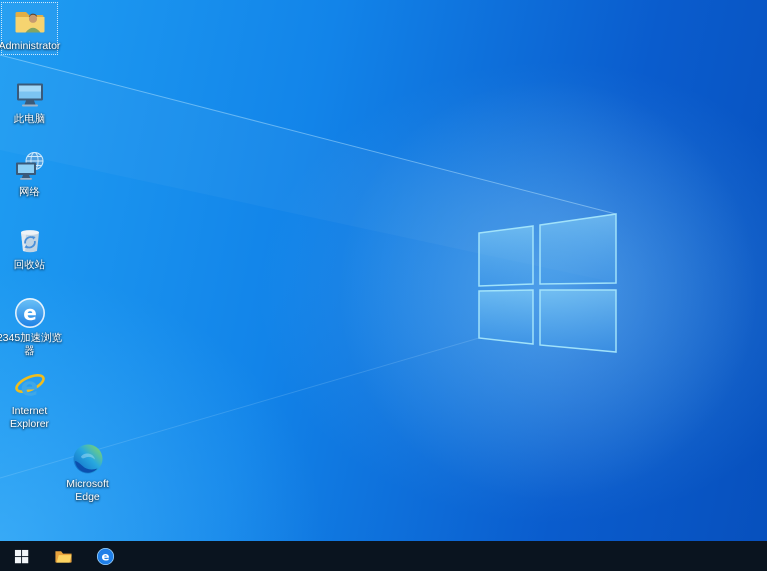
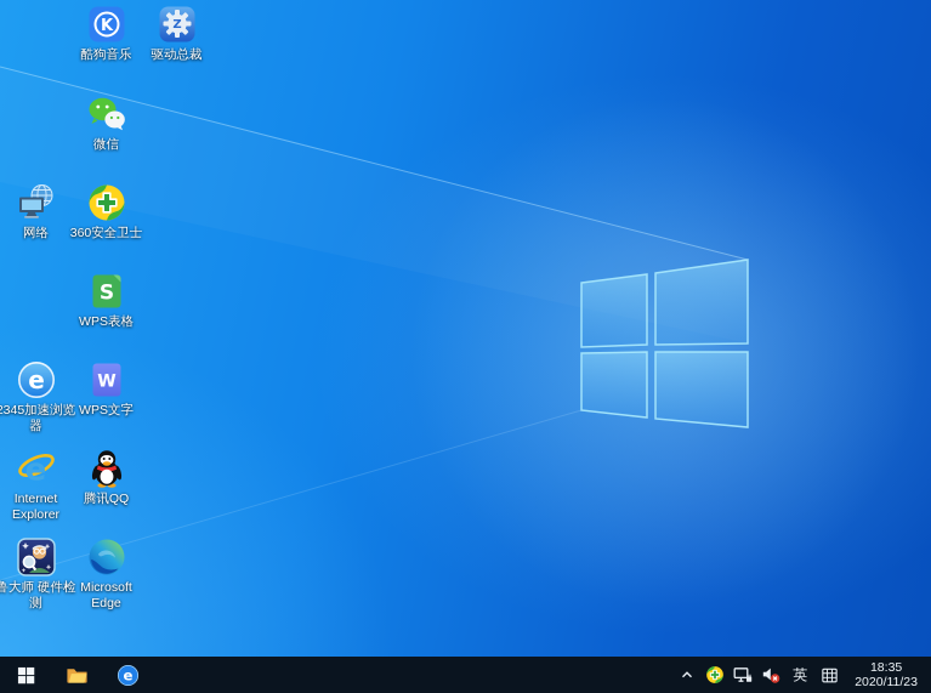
- Administrator
- 此电脑
  网络
- 回收站
  e
  345加速浏览器
  e
  Internet Explorer
+ 鲁大师 硬件检测
+ K
+ 酷狗音乐
+ 微信
+ 360安全卫士
+ S
+ WPS表格
+ W
+ WPS文字
+ 腾讯QQ
  Microsoft Edge
+ Z
+ 驱动总裁
  e
+ 英
+ 18:35
+ 2020/11/23
